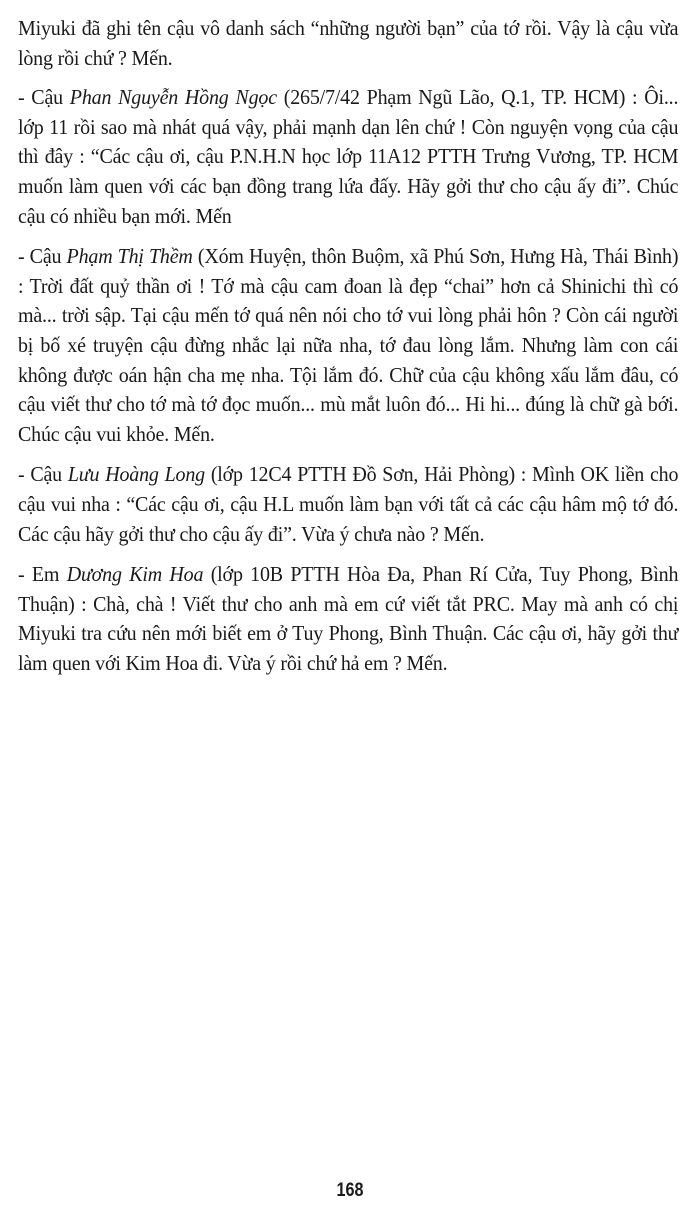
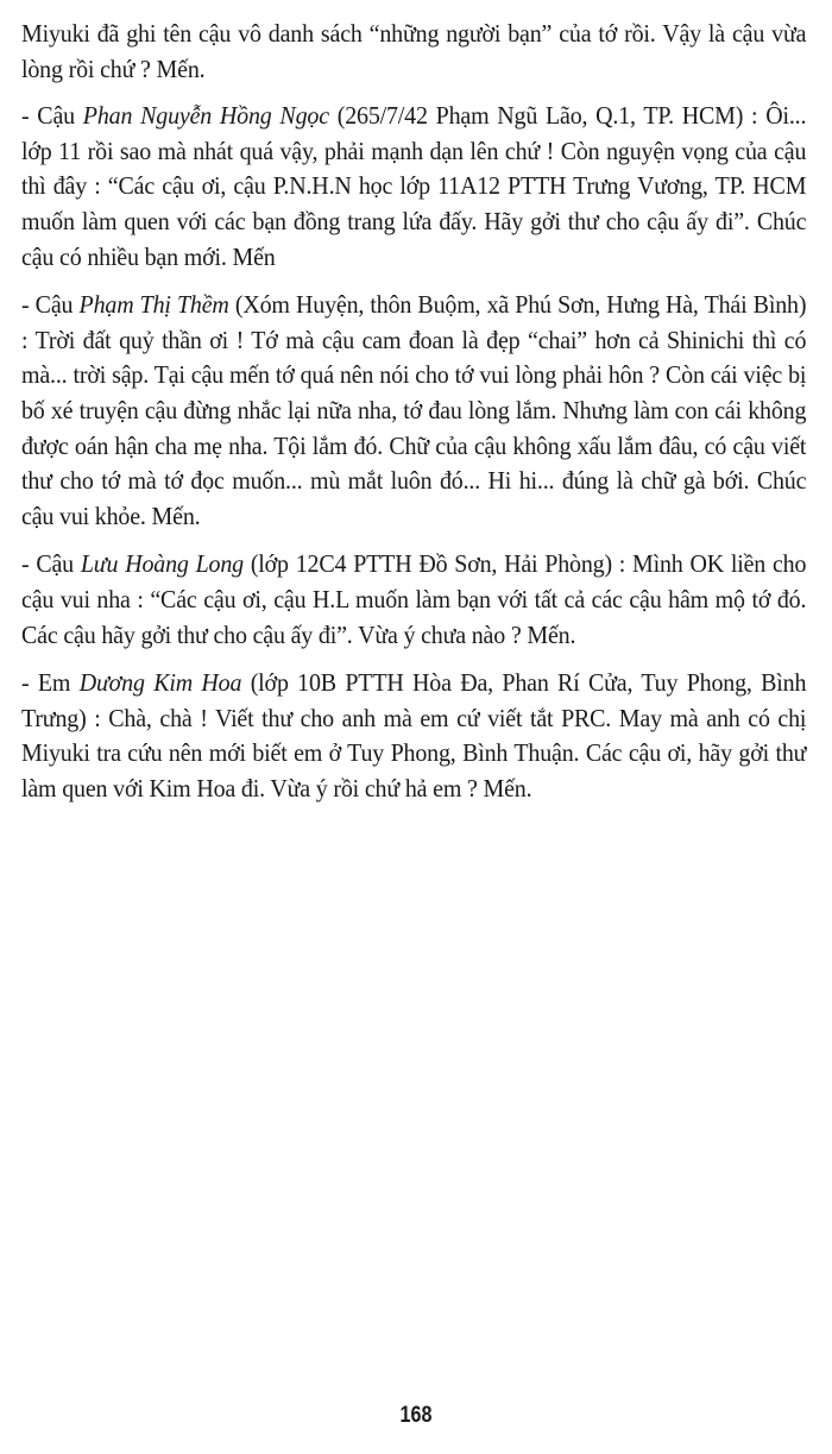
  Miyuki đã ghi tên cậu vô danh sách “những người bạn” của tớ rồi. Vậy là cậu vừa lòng rồi chứ ? Mến.
  - Cậu Phan Nguyễn Hồng Ngọc (265/7/42 Phạm Ngũ Lão, Q.1, TP. HCM) : Ôi... lớp 11 rồi sao mà nhát quá vậy, phải mạnh dạn lên chứ ! Còn nguyện vọng của cậu thì đây : “Các cậu ơi, cậu P.N.H.N học lớp 11A12 PTTH Trưng Vương, TP. HCM muốn làm quen với các bạn đồng trang lứa đấy. Hãy gởi thư cho cậu ấy đi”. Chúc cậu có nhiều bạn mới. Mến
- - Cậu Phạm Thị Thềm (Xóm Huyện, thôn Buộm, xã Phú Sơn, Hưng Hà, Thái Bình) : Trời đất quỷ thần ơi ! Tớ mà cậu cam đoan là đẹp “chai” hơn cả Shinichi thì có mà... trời sập. Tại cậu mến tớ quá nên nói cho tớ vui lòng phải hôn ? Còn cái người bị bố xé truyện cậu đừng nhắc lại nữa nha, tớ đau lòng lắm. Nhưng làm con cái không được oán hận cha mẹ nha. Tội lắm đó. Chữ của cậu không xấu lắm đâu, có cậu viết thư cho tớ mà tớ đọc muốn... mù mắt luôn đó... Hi hi... đúng là chữ gà bới. Chúc cậu vui khỏe. Mến.
+ - Cậu Phạm Thị Thềm (Xóm Huyện, thôn Buộm, xã Phú Sơn, Hưng Hà, Thái Bình) : Trời đất quỷ thần ơi ! Tớ mà cậu cam đoan là đẹp “chai” hơn cả Shinichi thì có mà... trời sập. Tại cậu mến tớ quá nên nói cho tớ vui lòng phải hôn ? Còn cái việc bị bố xé truyện cậu đừng nhắc lại nữa nha, tớ đau lòng lắm. Nhưng làm con cái không được oán hận cha mẹ nha. Tội lắm đó. Chữ của cậu không xấu lắm đâu, có cậu viết thư cho tớ mà tớ đọc muốn... mù mắt luôn đó... Hi hi... đúng là chữ gà bới. Chúc cậu vui khỏe. Mến.
  - Cậu Lưu Hoàng Long (lớp 12C4 PTTH Đồ Sơn, Hải Phòng) : Mình OK liền cho cậu vui nha : “Các cậu ơi, cậu H.L muốn làm bạn với tất cả các cậu hâm mộ tớ đó. Các cậu hãy gởi thư cho cậu ấy đi”. Vừa ý chưa nào ? Mến.
- - Em Dương Kim Hoa (lớp 10B PTTH Hòa Đa, Phan Rí Cửa, Tuy Phong, Bình Thuận) : Chà, chà ! Viết thư cho anh mà em cứ viết tắt PRC. May mà anh có chị Miyuki tra cứu nên mới biết em ở Tuy Phong, Bình Thuận. Các cậu ơi, hãy gởi thư làm quen với Kim Hoa đi. Vừa ý rồi chứ hả em ? Mến.
+ - Em Dương Kim Hoa (lớp 10B PTTH Hòa Đa, Phan Rí Cửa, Tuy Phong, Bình Trưng) : Chà, chà ! Viết thư cho anh mà em cứ viết tắt PRC. May mà anh có chị Miyuki tra cứu nên mới biết em ở Tuy Phong, Bình Thuận. Các cậu ơi, hãy gởi thư làm quen với Kim Hoa đi. Vừa ý rồi chứ hả em ? Mến.
  168
